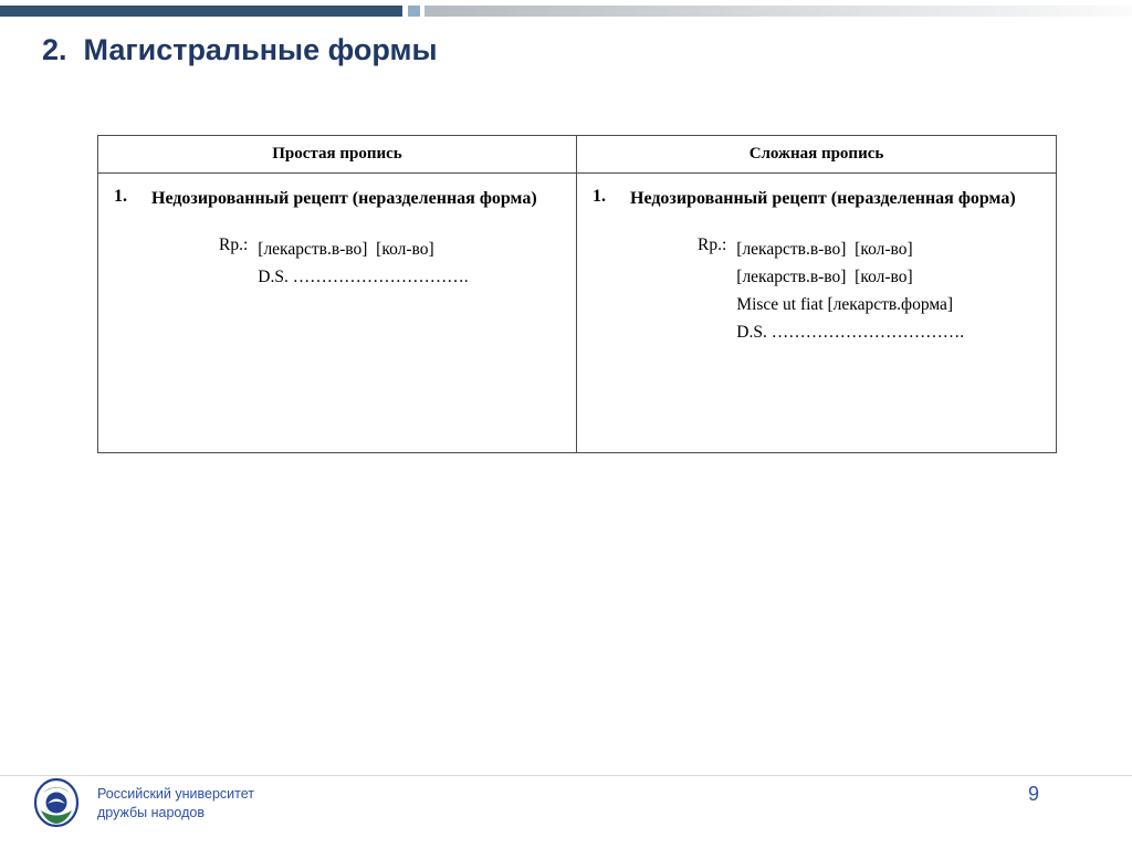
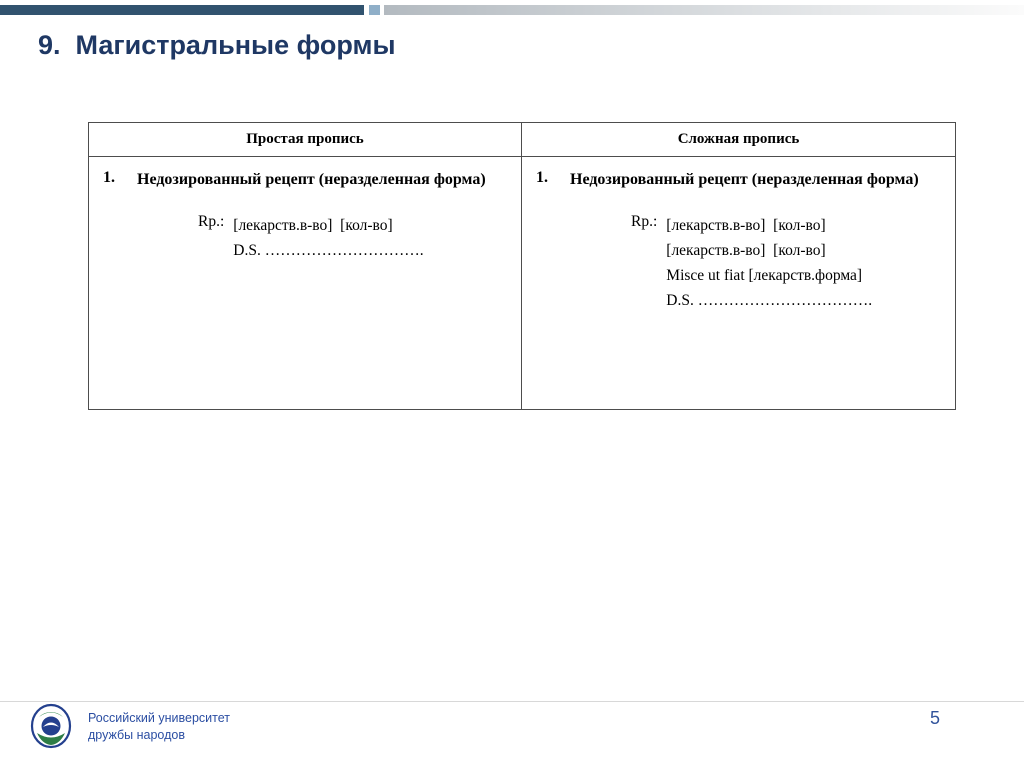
- 2. Магистральные формы
+ 9. Магистральные формы
  Простая пропись	Сложная пропись
  1. Недозированный рецепт (неразделенная форма) Rp.: [лекарств.в-во] [кол-во] D.S. ………………………….	1. Недозированный рецепт (неразделенная форма) Rp.: [лекарств.в-во] [кол-во] [лекарств.в-во] [кол-во] Misce ut fiat [лекарств.форма] D.S. …………………………….
  Российский университет
  дружбы народов
- 9
+ 5
